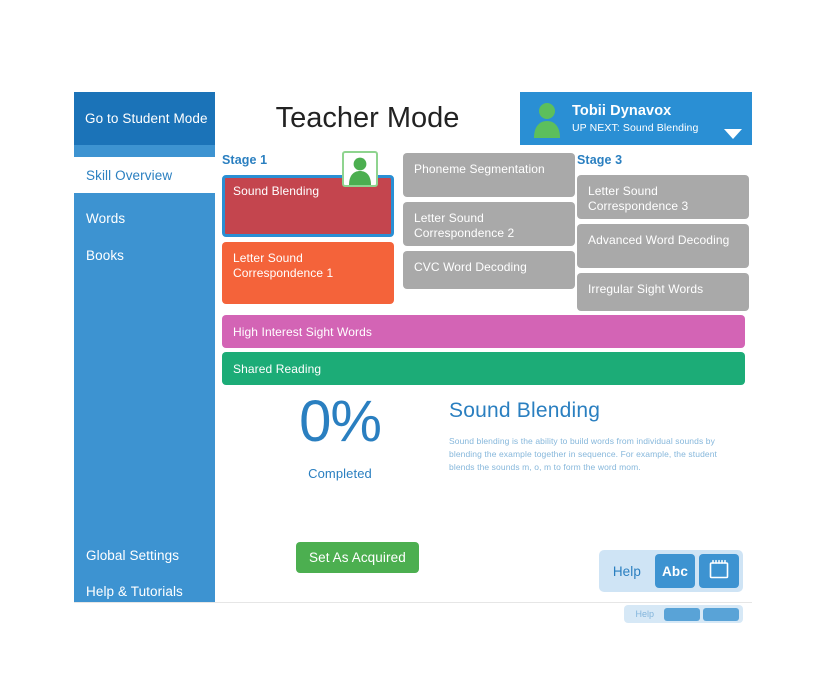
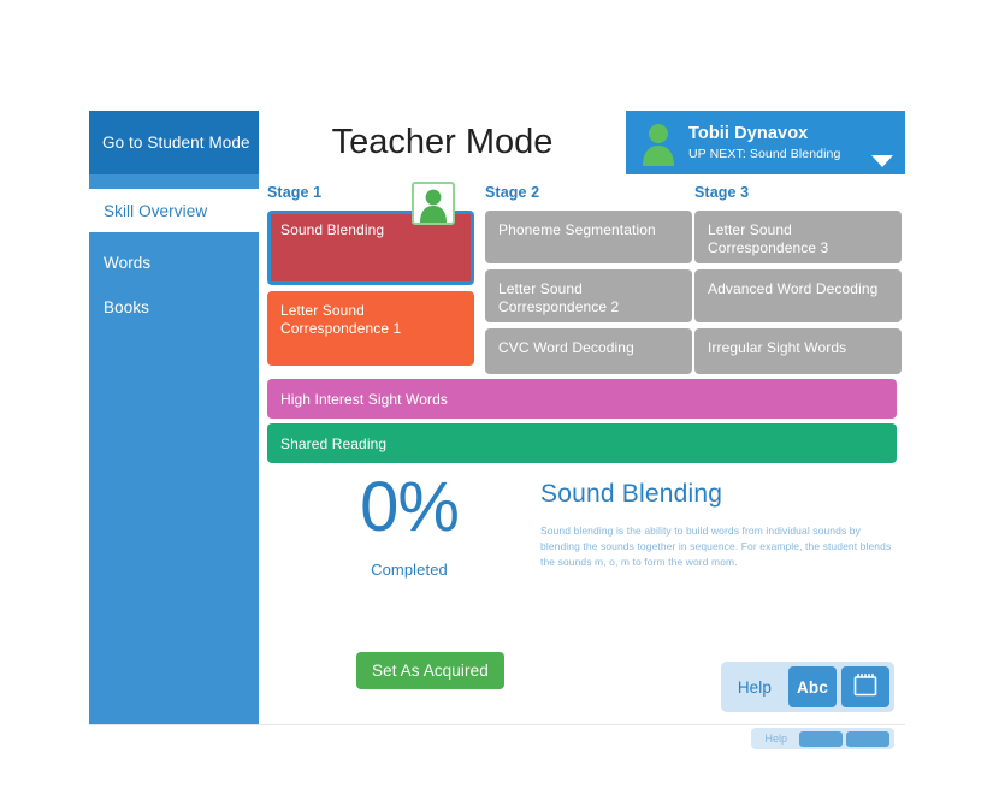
  Go to Student Mode
  Teacher Mode
  Tobii Dynavox
  UP NEXT: Sound Blending
  Skill Overview
  Words
  Books
- Global Settings
- Help & Tutorials
  Stage 1
  Sound Blending
  Letter Sound Correspondence 1
+ Stage 2
  Phoneme Segmentation
  Letter Sound Correspondence 2
  CVC Word Decoding
  Stage 3
  Letter Sound Correspondence 3
  Advanced Word Decoding
  Irregular Sight Words
  High Interest Sight Words
  Shared Reading
  0%
  Completed
  Sound Blending
- Sound blending is the ability to build words from individual sounds by blending the example together in sequence. For example, the student blends the sounds m, o, m to form the word mom.
+ Sound blending is the ability to build words from individual sounds by blending the sounds together in sequence. For example, the student blends the sounds m, o, m to form the word mom.
  Set As Acquired
  Help
  Abc
  Help
